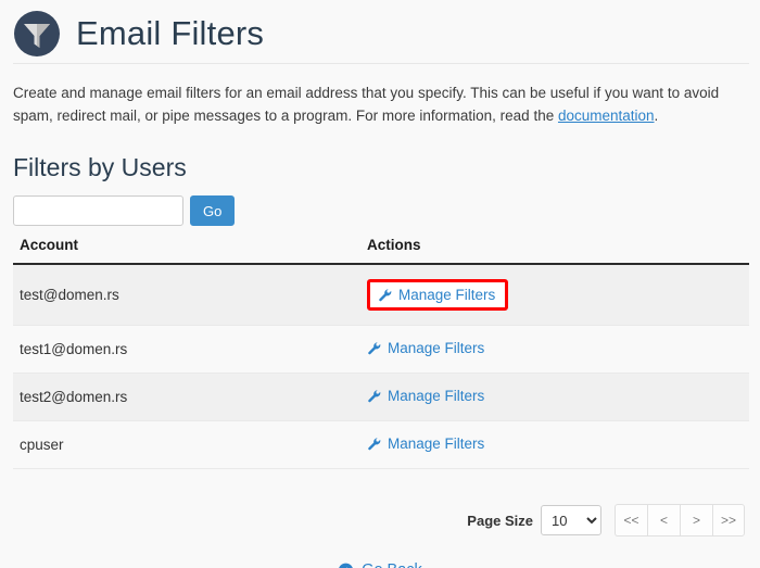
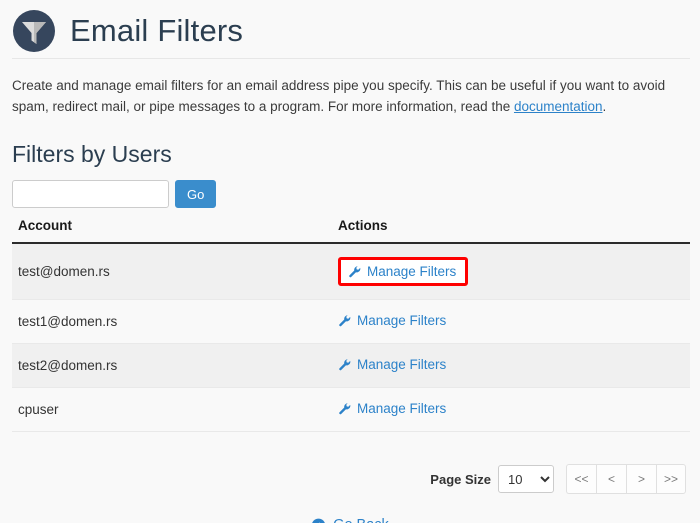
  Email Filters
- Create and manage email filters for an email address that you specify. This can be useful if you want to avoid spam, redirect mail, or pipe messages to a program. For more information, read the documentation.
+ Create and manage email filters for an email address pipe you specify. This can be useful if you want to avoid spam, redirect mail, or pipe messages to a program. For more information, read the documentation.
  Filters by Users
  Go
  Account	Actions
  test@domen.rs	Manage Filters
  test1@domen.rs	Manage Filters
  test2@domen.rs	Manage Filters
  cpuser	Manage Filters
  Page Size
  10
  <<
  <
  >
  >>
